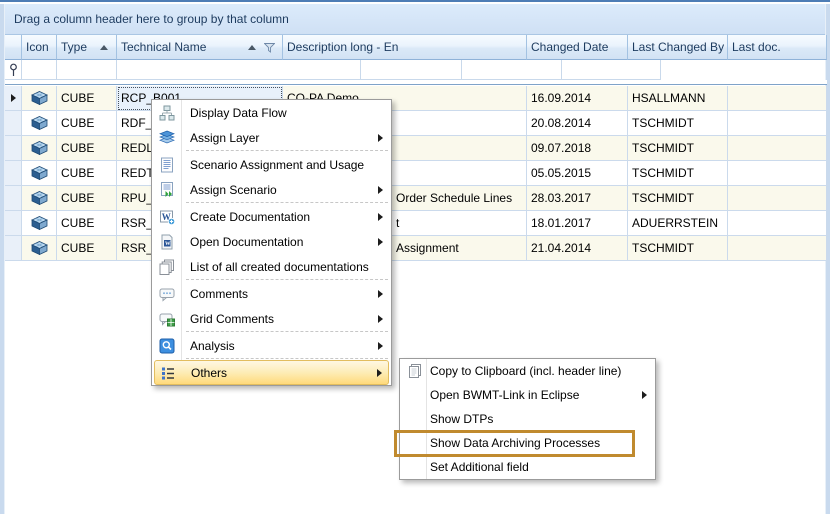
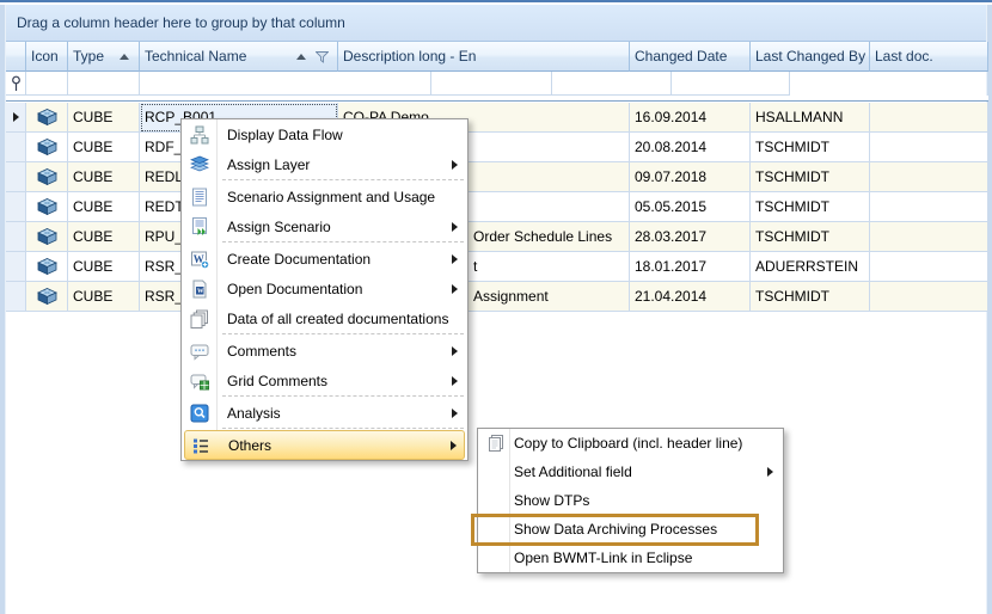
  Drag a column header here to group by that column
  Icon
  Type
  Technical Name
  Description long - En
  Changed Date
  Last Changed By
  Last doc.
  CUBE
  RCP_B001
  CO-PA Demo
  16.09.2014
  HSALLMANN
  CUBE
  RDF_
  20.08.2014
  TSCHMIDT
  CUBE
  REDL
  09.07.2018
  TSCHMIDT
  CUBE
  REDT
  05.05.2015
  TSCHMIDT
  CUBE
  RPU_
  Order Schedule Lines
  28.03.2017
  TSCHMIDT
  CUBE
  RSR_
  t
  18.01.2017
  ADUERRSTEIN
  CUBE
  RSR_
  Assignment
  21.04.2014
  TSCHMIDT
  Display Data Flow
  Assign Layer
  Scenario Assignment and Usage
  Assign Scenario
  W
  Create Documentation
  Open Documentation
- List of all created documentations
+ Data of all created documentations
  Comments
  Grid Comments
  Analysis
  Others
  Copy to Clipboard (incl. header line)
- Open BWMT-Link in Eclipse
+ Set Additional field
  Show DTPs
  Show Data Archiving Processes
- Set Additional field
+ Open BWMT-Link in Eclipse
